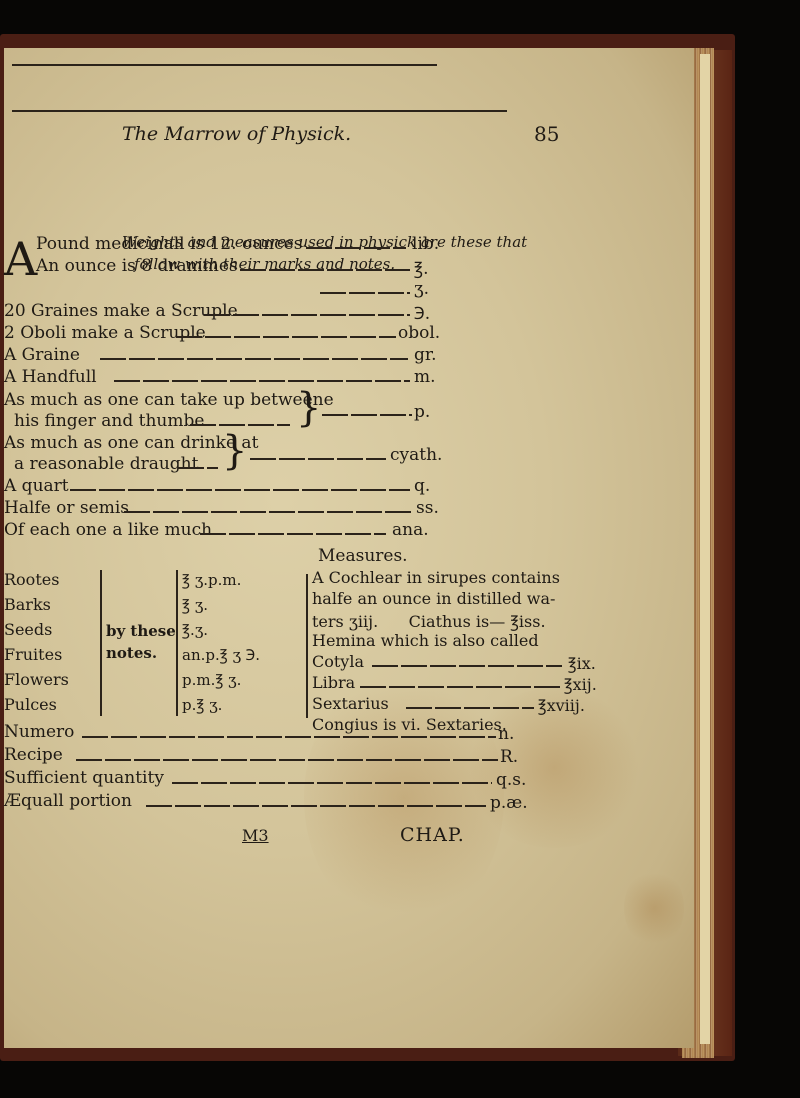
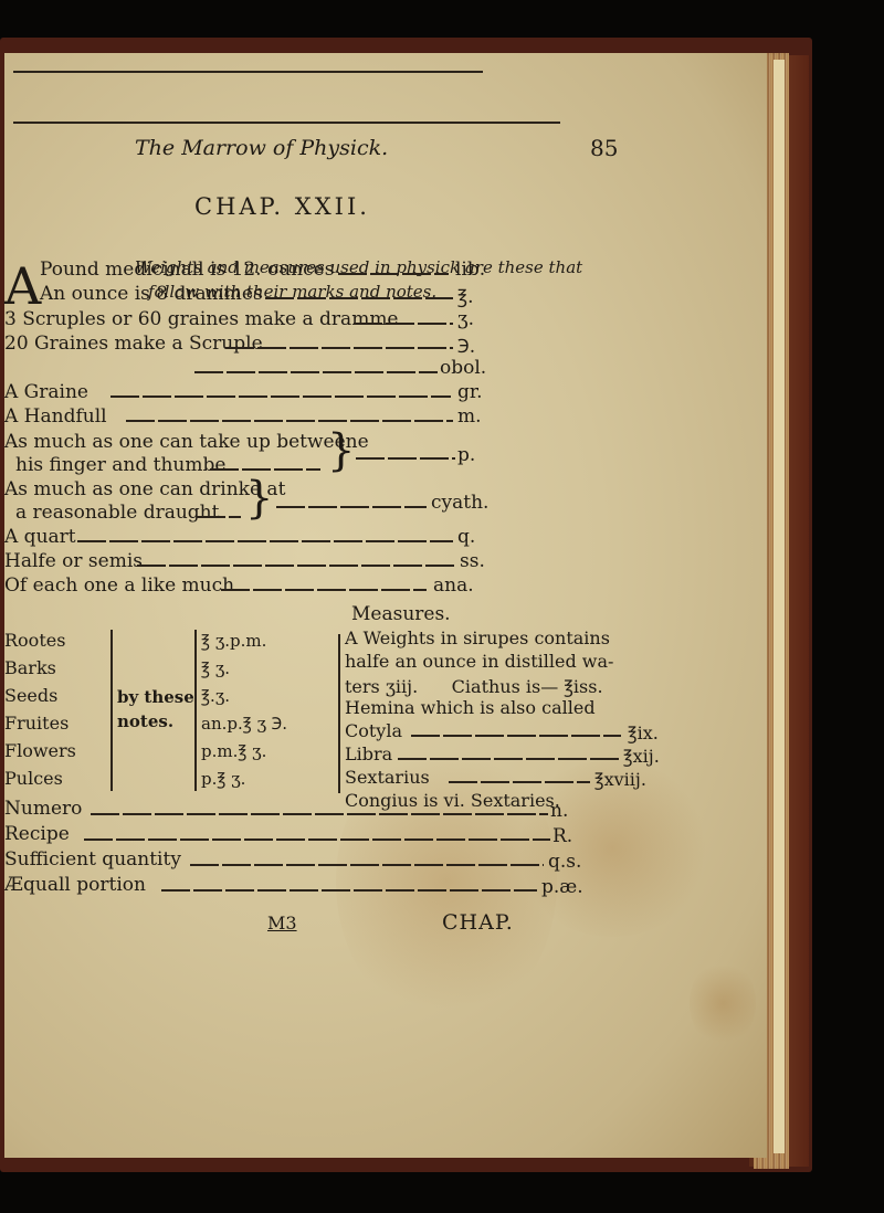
  The Marrow of Physick.
  85
+ CHAP. XXII.
  Weights and measures used in physick are these that
  follow with their marks and notes.
  A
  Pound medicinall is 12. ounces
  lib.
  An ounce is 8 drammes
  ℥.
+ 3 Scruples or 60 graines make a dramme
  ʒ.
  20 Graines make a Scruple
  ℈.
- 2 Oboli make a Scruple
  obol.
  A Graine
  gr.
  A Handfull
  m.
  As much as one can take up betweene
  his finger and thumbe
  }
  p.
  As much as one can drinke at
  a reasonable draught
  }
  cyath.
  A quart
  q.
  Halfe or semis
  ss.
  Of each one a like much
  ana.
  Measures.
  Rootes
  Barks
  Seeds
  Fruites
  Flowers
  Pulces
  by these
  notes.
  ℥ ʒ.p.m.
  ℥ ʒ.
  ℥.ʒ.
  an.p.℥ ʒ ℈.
  p.m.℥ ʒ.
  p.℥ ʒ.
- A Cochlear in sirupes contains
+ A Weights in sirupes contains
  halfe an ounce in distilled wa-
  ters ʒiij. Ciathus is— ℥iss.
  Hemina which is also called
  Cotyla
  ℥ix.
  Libra
  ℥xij.
  Sextarius
  ℥xviij.
  Congius is vi. Sextaries.
  Numero
  n.
  Recipe
  R.
  Sufficient quantity
  q.s.
  Æquall portion
  p.æ.
  M3
  CHAP.
